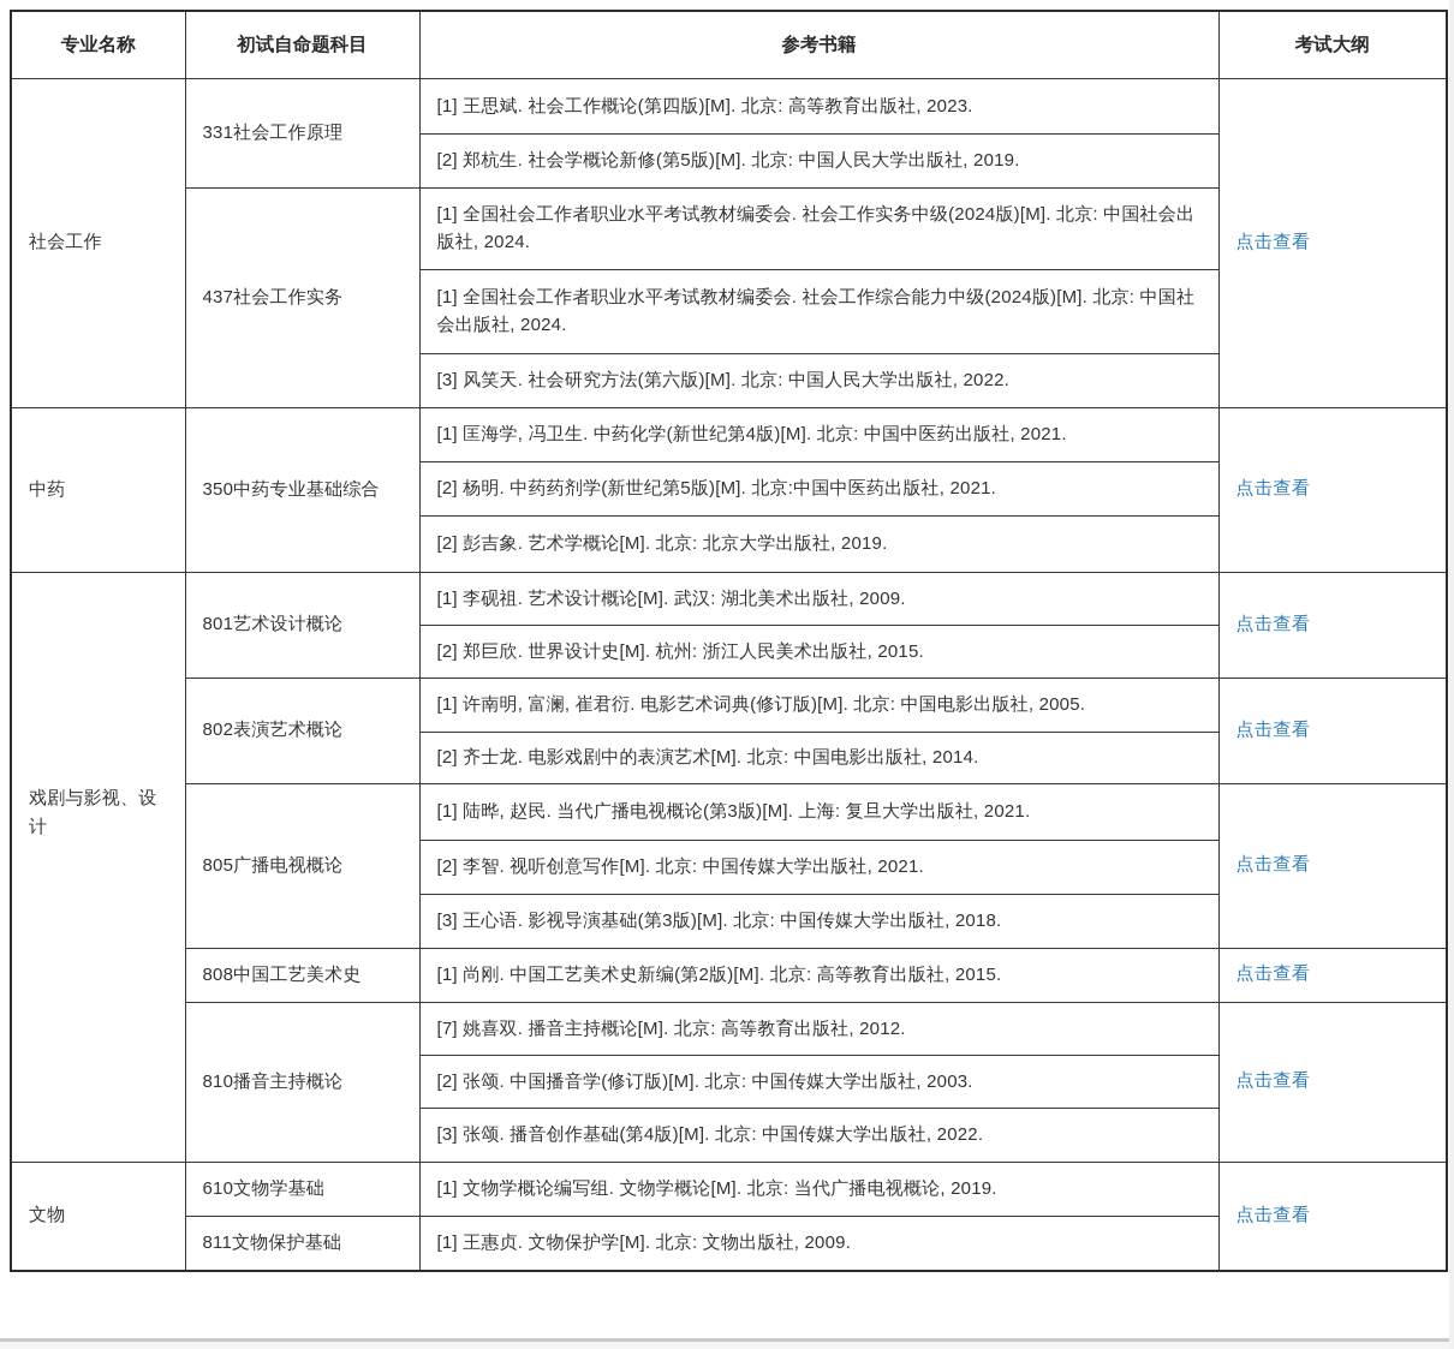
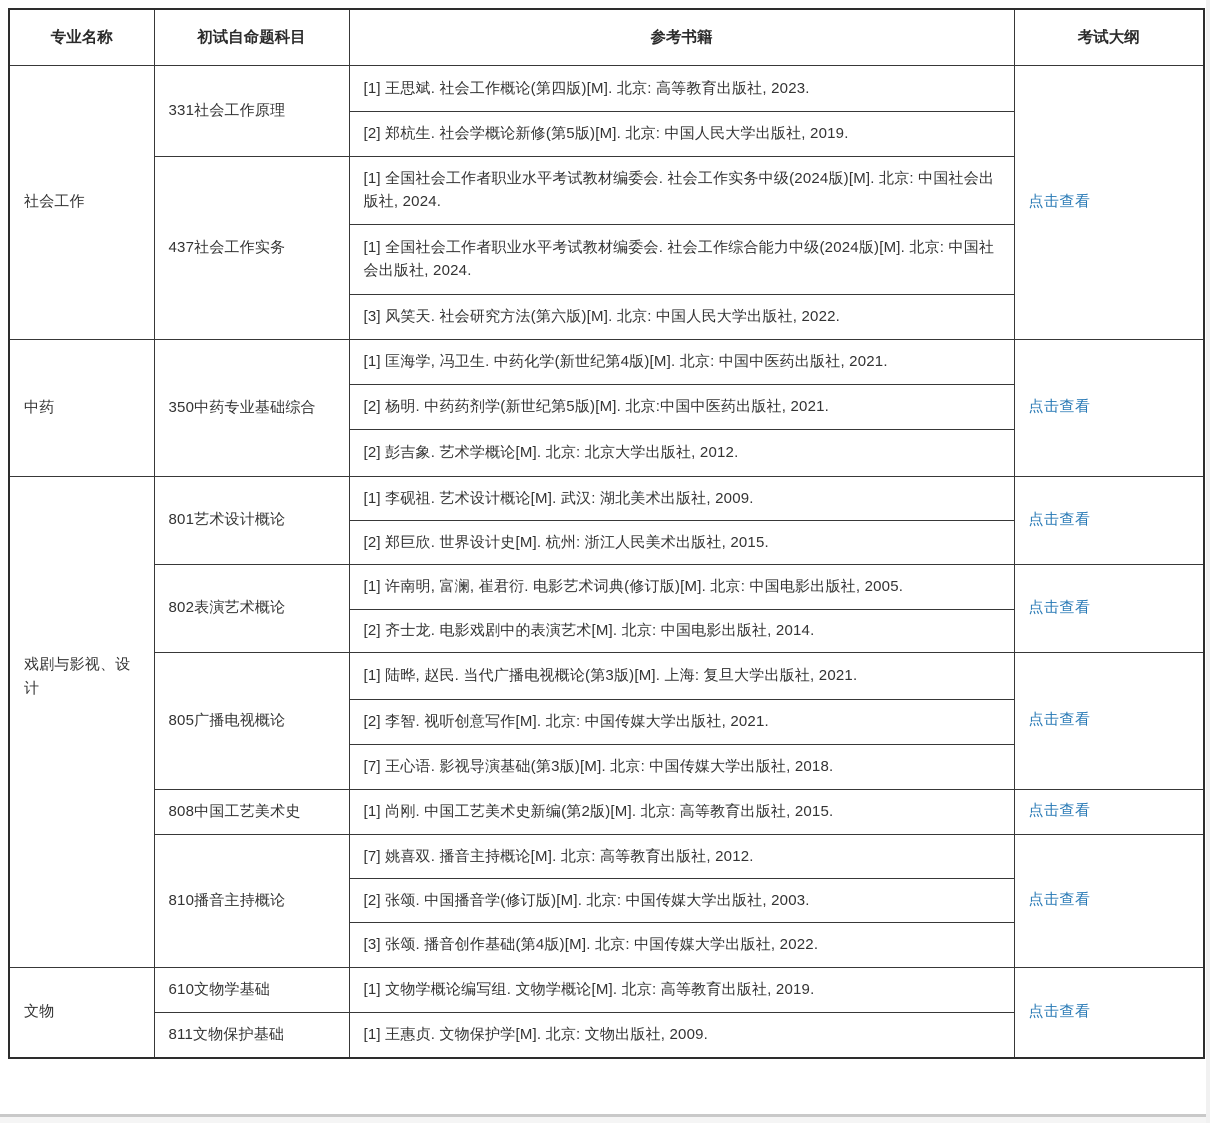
  专业名称	初试自命题科目	参考书籍	考试大纲
  社会工作	331社会工作原理	[1] 王思斌. 社会工作概论(第四版)[M]. 北京: 高等教育出版社, 2023.	点击查看
  [2] 郑杭生. 社会学概论新修(第5版)[M]. 北京: 中国人民大学出版社, 2019.
  437社会工作实务	[1] 全国社会工作者职业水平考试教材编委会. 社会工作实务中级(2024版)[M]. 北京: 中国社会出版社, 2024.
  [1] 全国社会工作者职业水平考试教材编委会. 社会工作综合能力中级(2024版)[M]. 北京: 中国社会出版社, 2024.
  [3] 风笑天. 社会研究方法(第六版)[M]. 北京: 中国人民大学出版社, 2022.
  中药	350中药专业基础综合	[1] 匡海学, 冯卫生. 中药化学(新世纪第4版)[M]. 北京: 中国中医药出版社, 2021.	点击查看
  [2] 杨明. 中药药剂学(新世纪第5版)[M]. 北京:中国中医药出版社, 2021.
- [2] 彭吉象. 艺术学概论[M]. 北京: 北京大学出版社, 2019.
+ [2] 彭吉象. 艺术学概论[M]. 北京: 北京大学出版社, 2012.
  戏剧与影视、设计	801艺术设计概论	[1] 李砚祖. 艺术设计概论[M]. 武汉: 湖北美术出版社, 2009.	点击查看
  [2] 郑巨欣. 世界设计史[M]. 杭州: 浙江人民美术出版社, 2015.
  802表演艺术概论	[1] 许南明, 富澜, 崔君衍. 电影艺术词典(修订版)[M]. 北京: 中国电影出版社, 2005.	点击查看
  [2] 齐士龙. 电影戏剧中的表演艺术[M]. 北京: 中国电影出版社, 2014.
  805广播电视概论	[1] 陆晔, 赵民. 当代广播电视概论(第3版)[M]. 上海: 复旦大学出版社, 2021.	点击查看
  [2] 李智. 视听创意写作[M]. 北京: 中国传媒大学出版社, 2021.
- [3] 王心语. 影视导演基础(第3版)[M]. 北京: 中国传媒大学出版社, 2018.
+ [7] 王心语. 影视导演基础(第3版)[M]. 北京: 中国传媒大学出版社, 2018.
  808中国工艺美术史	[1] 尚刚. 中国工艺美术史新编(第2版)[M]. 北京: 高等教育出版社, 2015.	点击查看
  810播音主持概论	[7] 姚喜双. 播音主持概论[M]. 北京: 高等教育出版社, 2012.	点击查看
  [2] 张颂. 中国播音学(修订版)[M]. 北京: 中国传媒大学出版社, 2003.
  [3] 张颂. 播音创作基础(第4版)[M]. 北京: 中国传媒大学出版社, 2022.
- 文物	610文物学基础	[1] 文物学概论编写组. 文物学概论[M]. 北京: 当代广播电视概论, 2019.	点击查看
+ 文物	610文物学基础	[1] 文物学概论编写组. 文物学概论[M]. 北京: 高等教育出版社, 2019.	点击查看
  811文物保护基础	[1] 王惠贞. 文物保护学[M]. 北京: 文物出版社, 2009.
